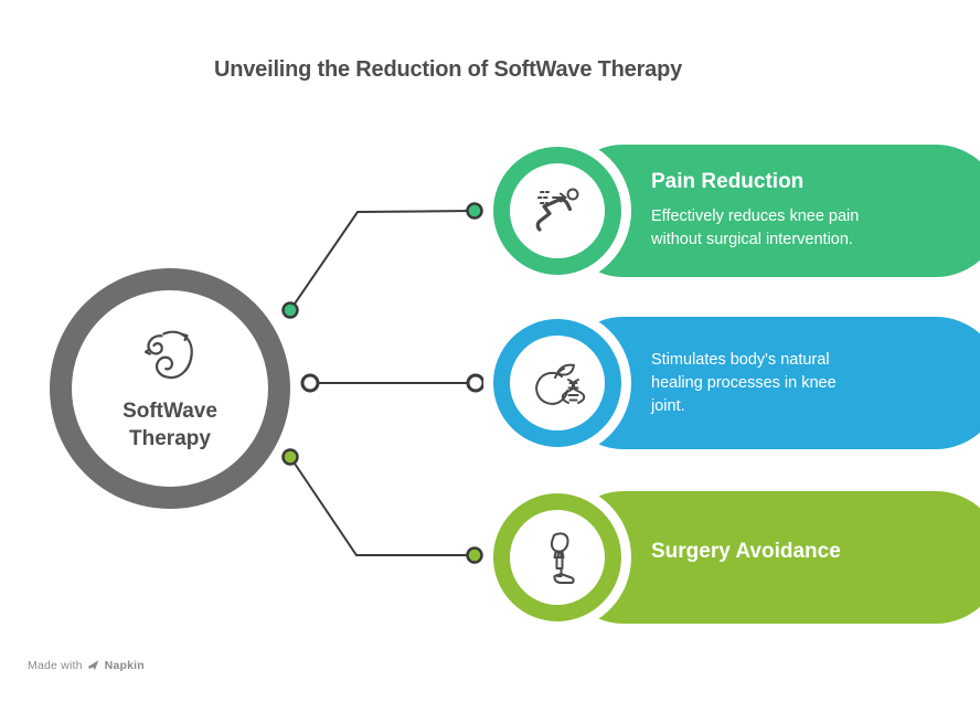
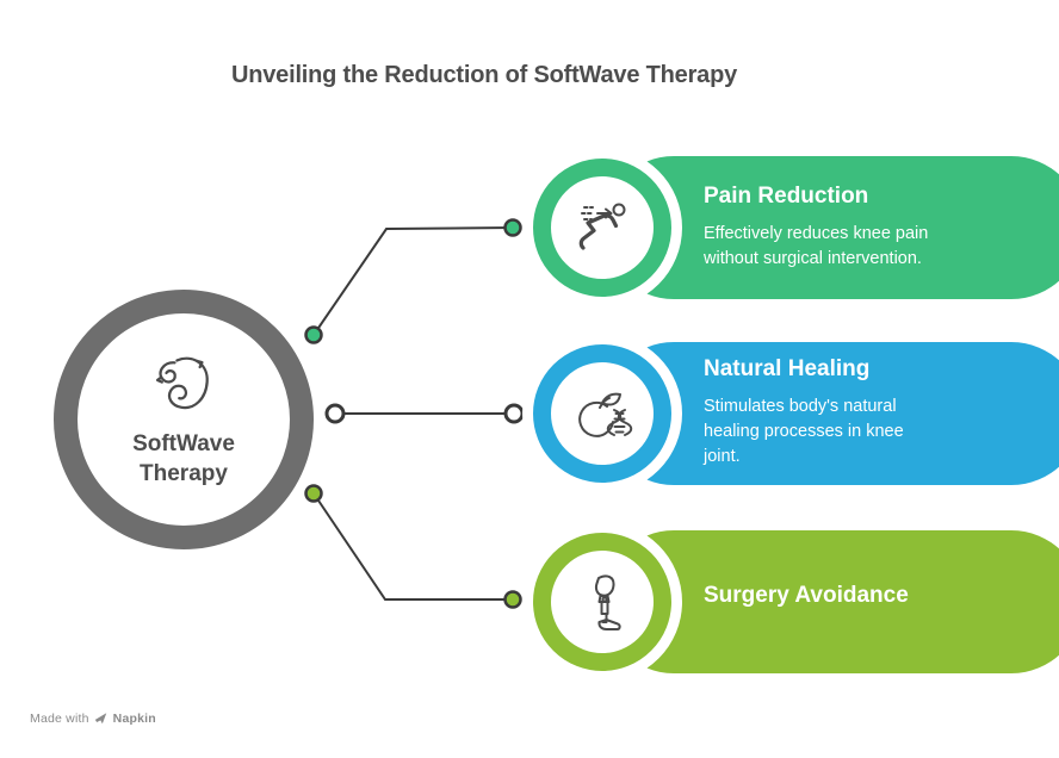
  Unveiling the Reduction of SoftWave Therapy
  SoftWave
  Therapy
  Pain Reduction
  Effectively reduces knee pain
  without surgical intervention.
+ Natural Healing
  Stimulates body's natural
  healing processes in knee
  joint.
  Surgery Avoidance
  Made with
  Napkin
